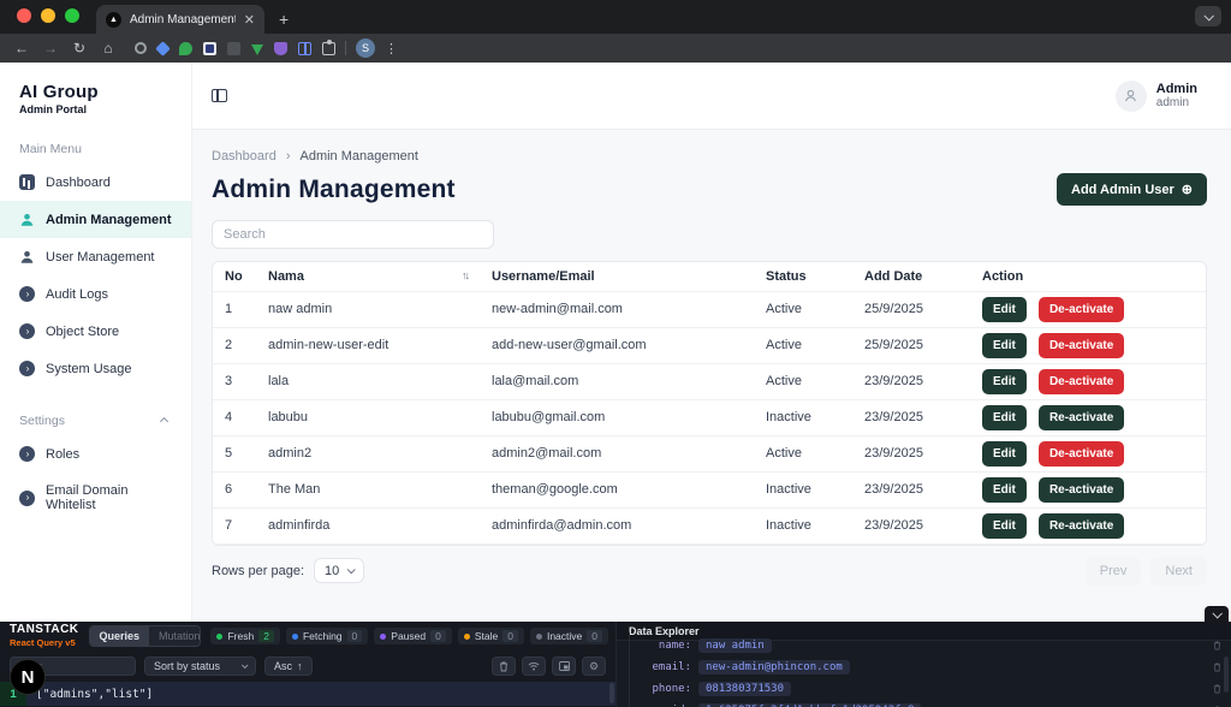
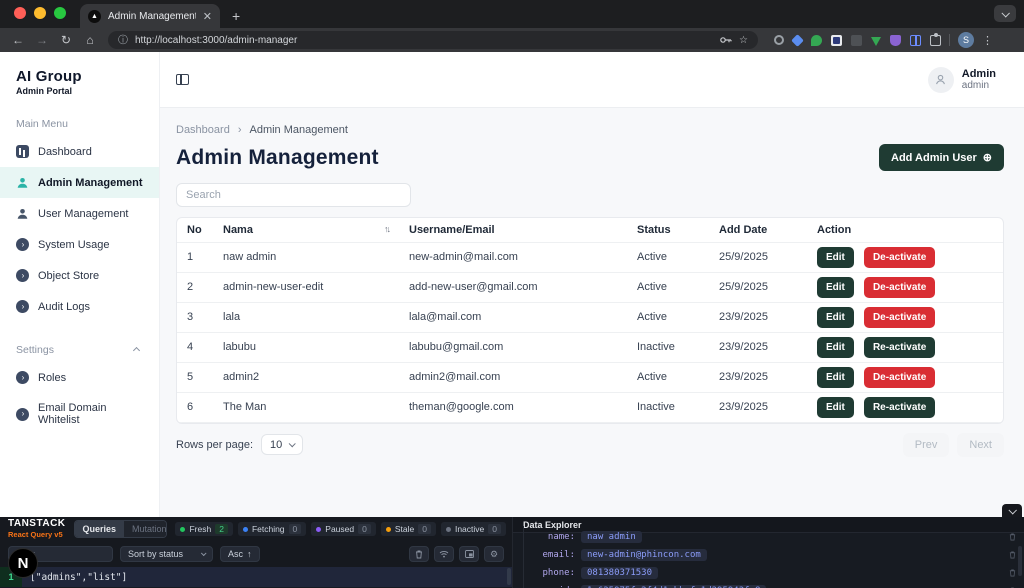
  Admin Managemen
  ✕
  +
  ←
  →
  ↻
  ⌂
+ ⓘ
+ http://localhost:3000/admin-manager
+ ☆
  S
  ⋮
  AI Group
  Admin Portal
  Main Menu
  Dashboard
  Admin Management
  User Management
- Audit Logs
+ System Usage
  Object Store
- System Usage
+ Audit Logs
  Settings
  Roles
  Email Domain Whitelist
  Admin
  admin
  Dashboard
  ›
  Admin Management
  Admin Management
  Add Admin User
  ⊕
  Search
  No	Nama ↑↓	Username/Email	Status	Add Date	Action
  1	naw admin	new-admin@mail.com	Active	25/9/2025	Edit De-activate
  2	admin-new-user-edit	add-new-user@gmail.com	Active	25/9/2025	Edit De-activate
  3	lala	lala@mail.com	Active	23/9/2025	Edit De-activate
  4	labubu	labubu@gmail.com	Inactive	23/9/2025	Edit Re-activate
  5	admin2	admin2@mail.com	Active	23/9/2025	Edit De-activate
  6	The Man	theman@google.com	Inactive	23/9/2025	Edit Re-activate
- 7	adminfirda	adminfirda@admin.com	Inactive	23/9/2025	Edit Re-activate
  Rows per page:
  10
  Prev
  Next
  TANSTACK
  React Query v5
  Queries
  Mutation
  Fresh
  2
  Fetching
  0
  Paused
  0
  Stale
  0
  Inactive
  0
  Sort by status
  Asc
  ↑
  ⚙
  1
  ["admins","list"]
  N
  Data Explorer
  name:
  naw admin
  email:
  new-admin@phincon.com
  phone:
  081380371530
